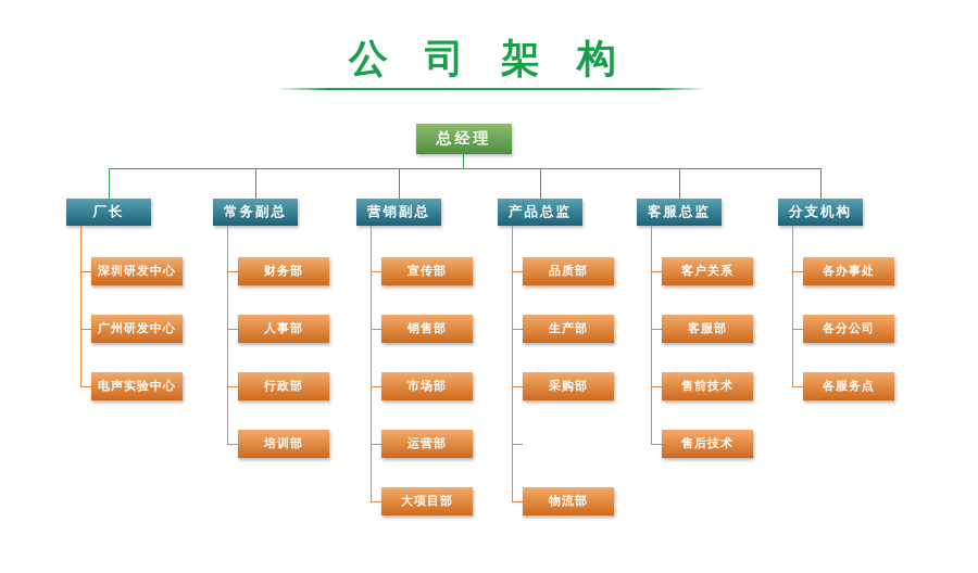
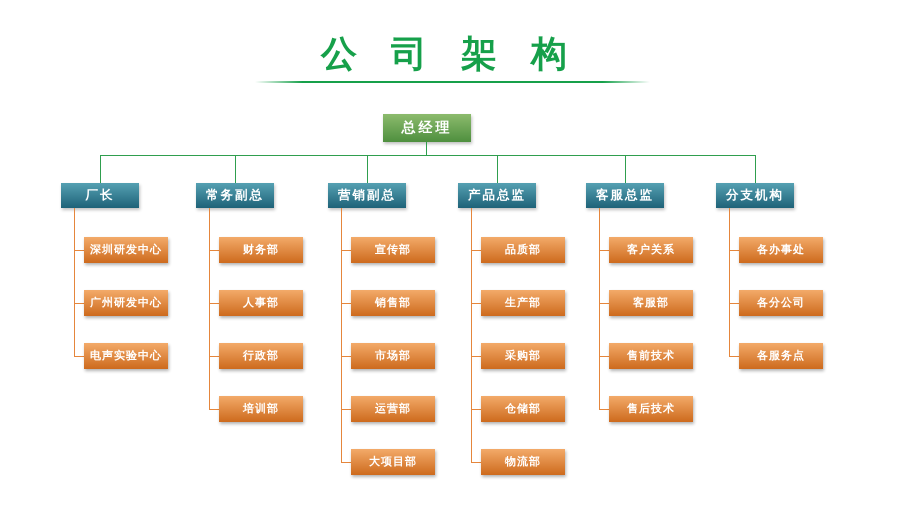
  公 司 架 构
  总经理
  厂长
  常务副总
  营销副总
  产品总监
  客服总监
  分支机构
  深圳研发中心
  广州研发中心
  电声实验中心
  财务部
  人事部
  行政部
  培训部
  宣传部
  销售部
  市场部
  运营部
  大项目部
  品质部
  生产部
  采购部
+ 仓储部
  物流部
  客户关系
  客服部
  售前技术
  售后技术
  各办事处
  各分公司
  各服务点
